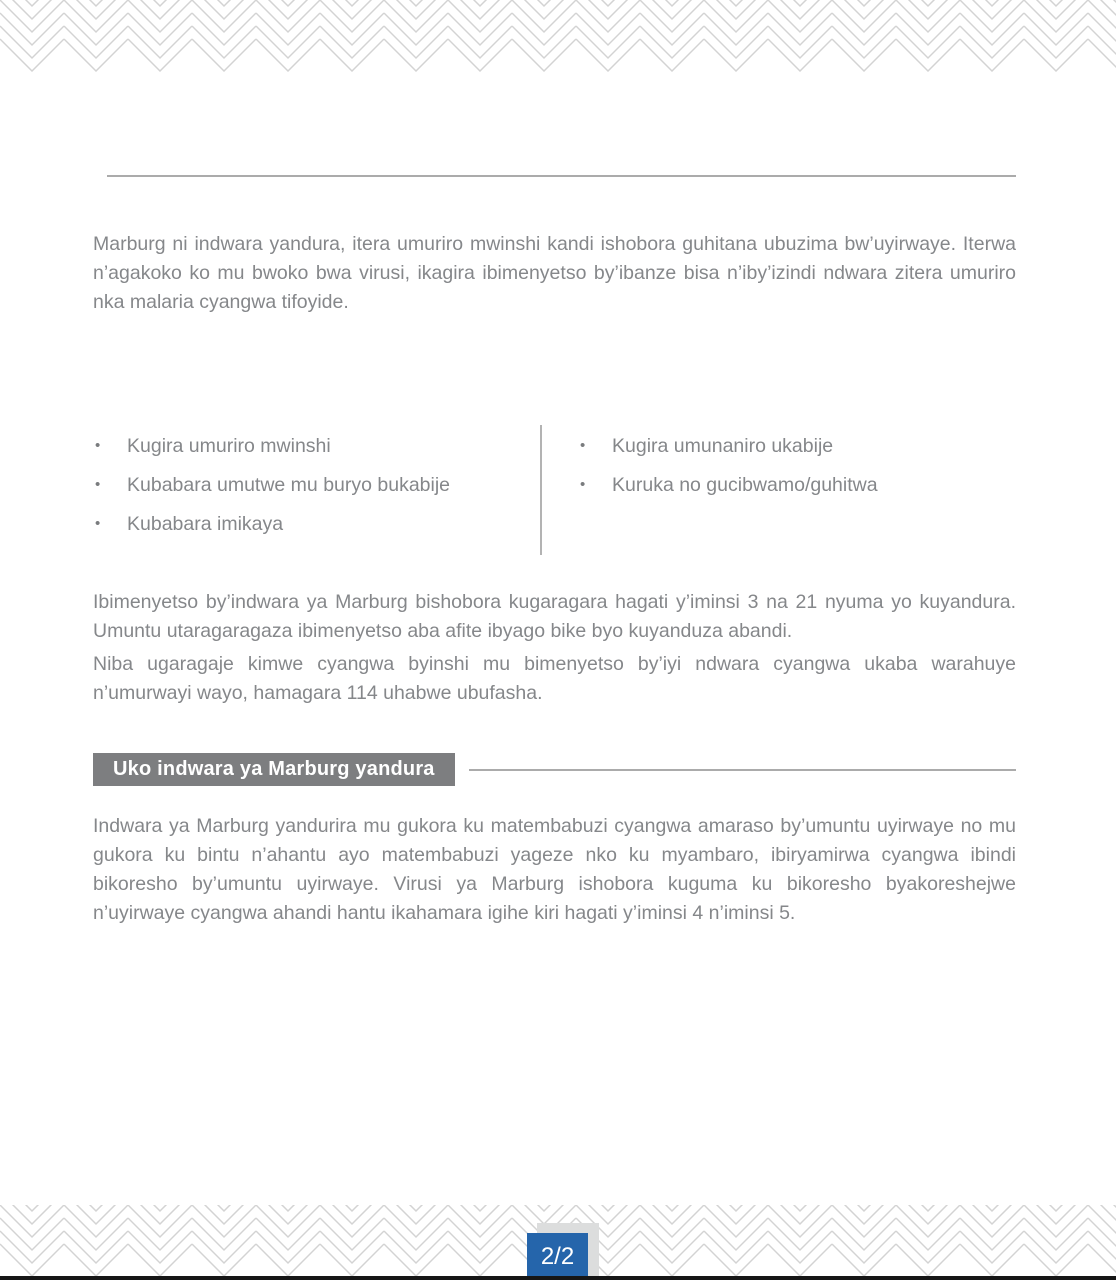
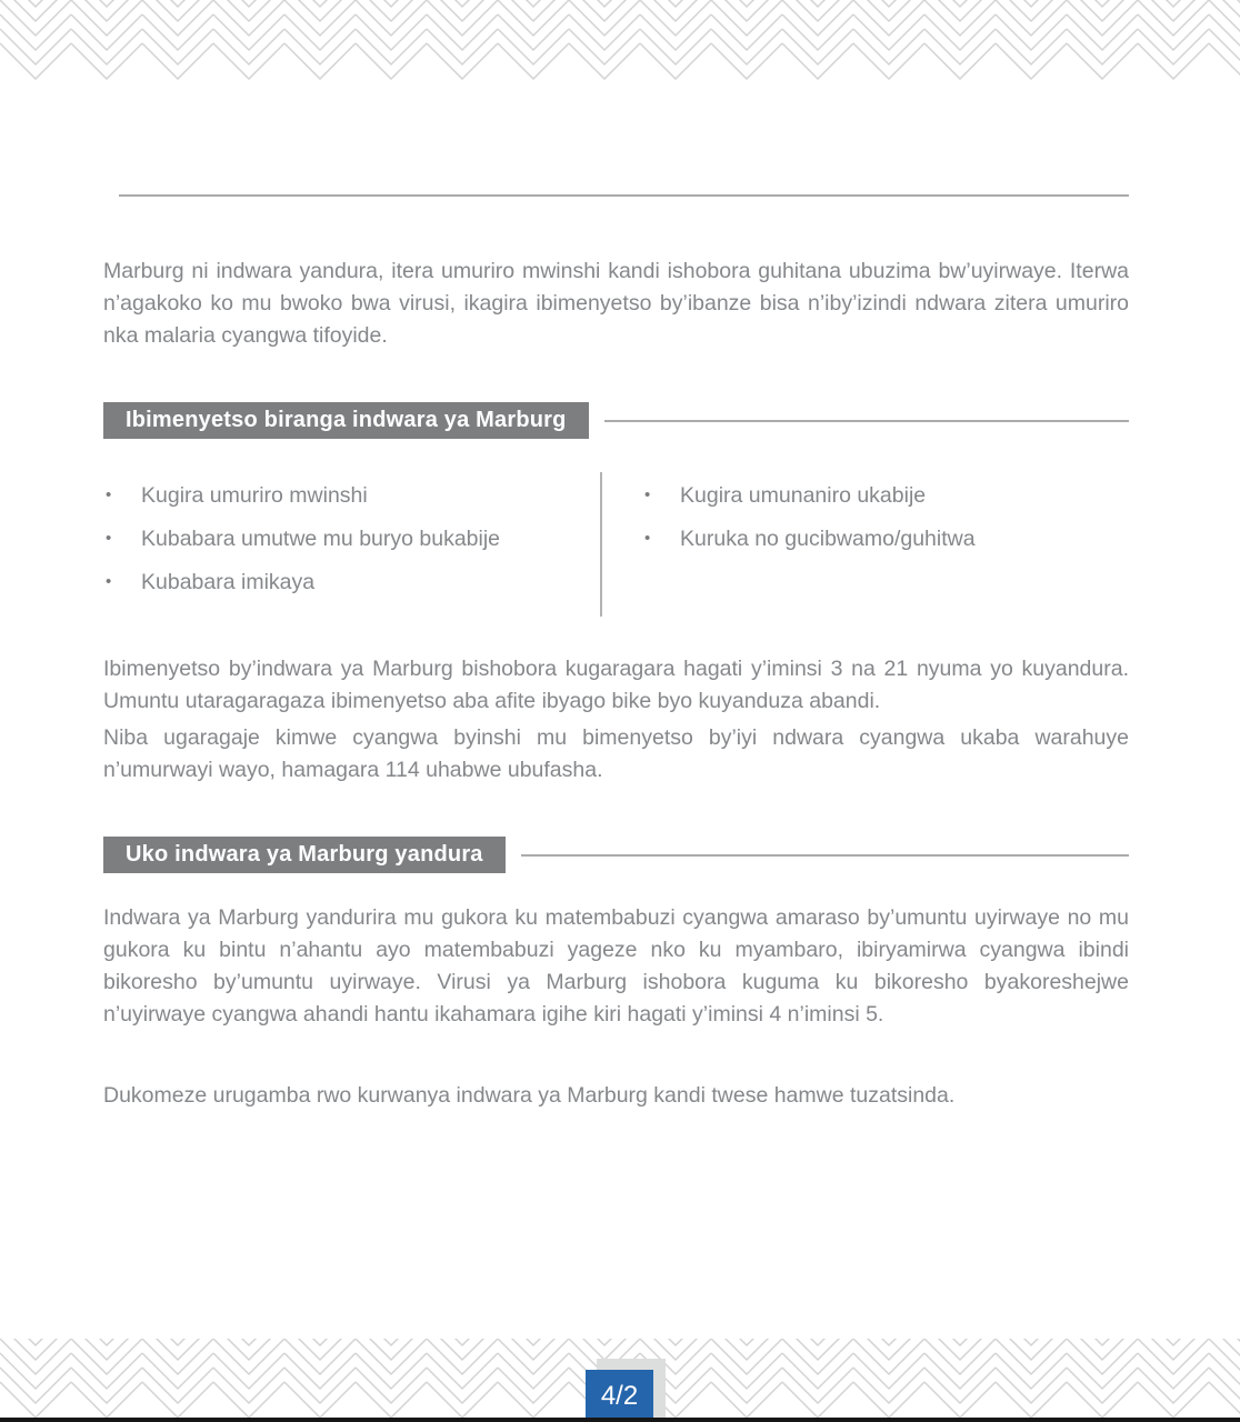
  Marburg ni indwara yandura, itera umuriro mwinshi kandi ishobora guhitana ubuzima bw’uyirwaye. Iterwa n’agakoko ko mu bwoko bwa virusi, ikagira ibimenyetso by’ibanze bisa n’iby’izindi ndwara zitera umuriro nka malaria cyangwa tifoyide.
+ Ibimenyetso biranga indwara ya Marburg
  •
  Kugira umuriro mwinshi
  •
  Kubabara umutwe mu buryo bukabije
  •
  Kubabara imikaya
  •
  Kugira umunaniro ukabije
  •
  Kuruka no gucibwamo/guhitwa
  Ibimenyetso by’indwara ya Marburg bishobora kugaragara hagati y’iminsi 3 na 21 nyuma yo kuyandura. Umuntu utaragaragaza ibimenyetso aba afite ibyago bike byo kuyanduza abandi.
  Niba ugaragaje kimwe cyangwa byinshi mu bimenyetso by’iyi ndwara cyangwa ukaba warahuye n’umurwayi wayo, hamagara 114 uhabwe ubufasha.
  Uko indwara ya Marburg yandura
  Indwara ya Marburg yandurira mu gukora ku matembabuzi cyangwa amaraso by’umuntu uyirwaye no mu gukora ku bintu n’ahantu ayo matembabuzi yageze nko ku myambaro, ibiryamirwa cyangwa ibindi bikoresho by’umuntu uyirwaye. Virusi ya Marburg ishobora kuguma ku bikoresho byakoreshejwe n’uyirwaye cyangwa ahandi hantu ikahamara igihe kiri hagati y’iminsi 4 n’iminsi 5.
+ Dukomeze urugamba rwo kurwanya indwara ya Marburg kandi twese hamwe tuzatsinda.
- 2/2
+ 4/2
